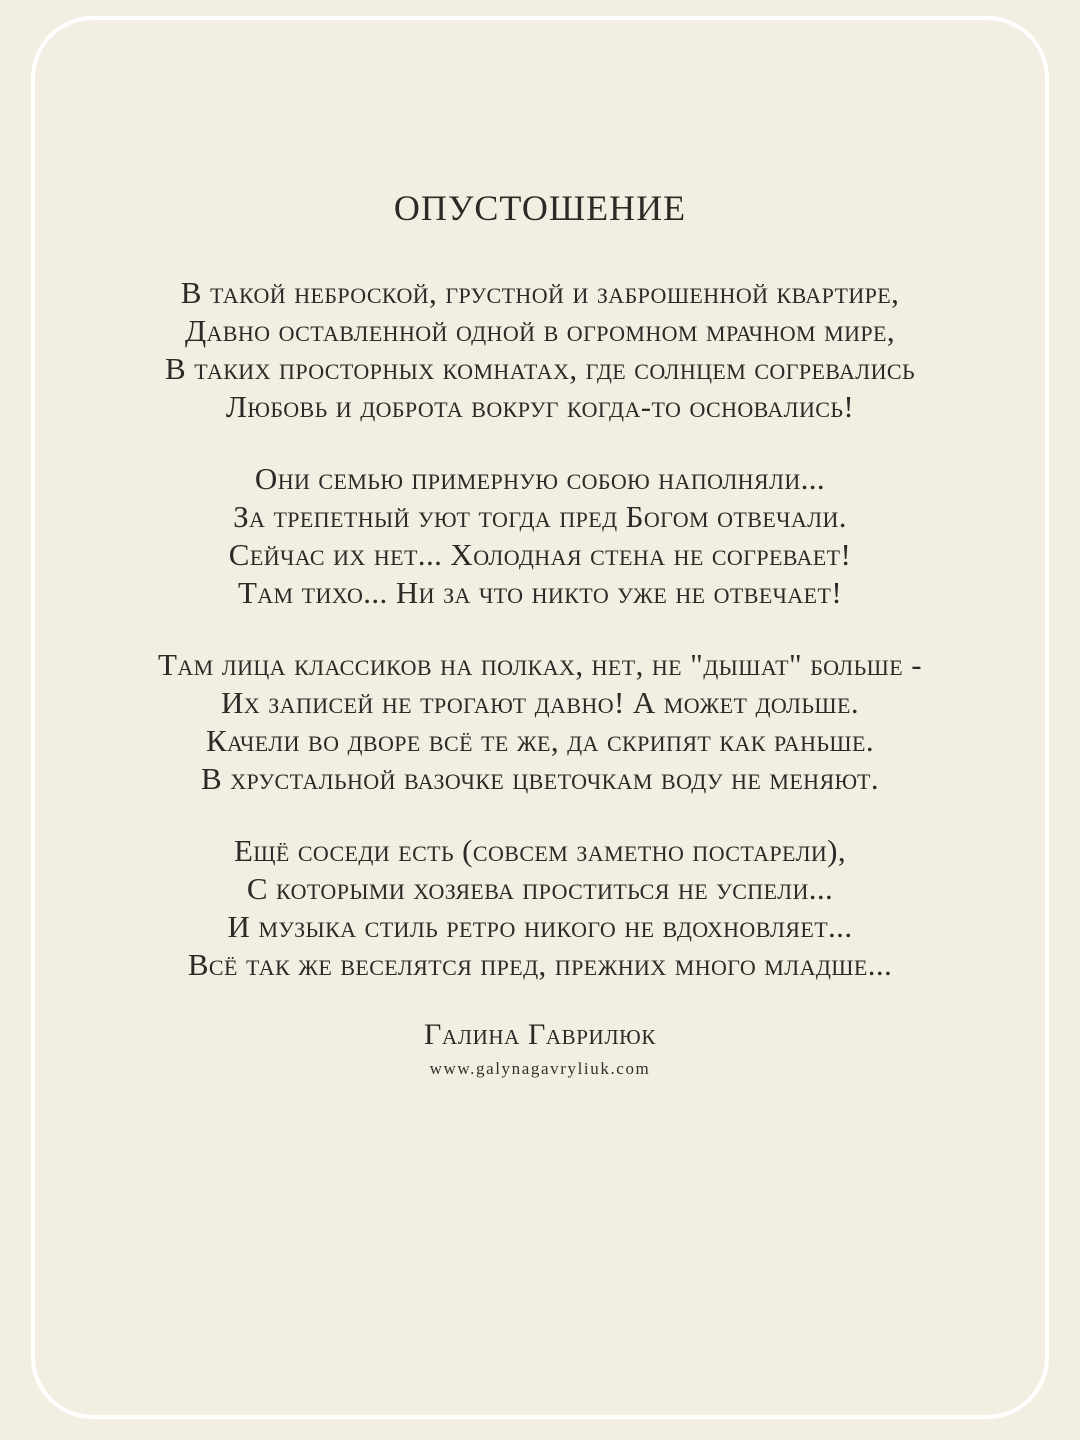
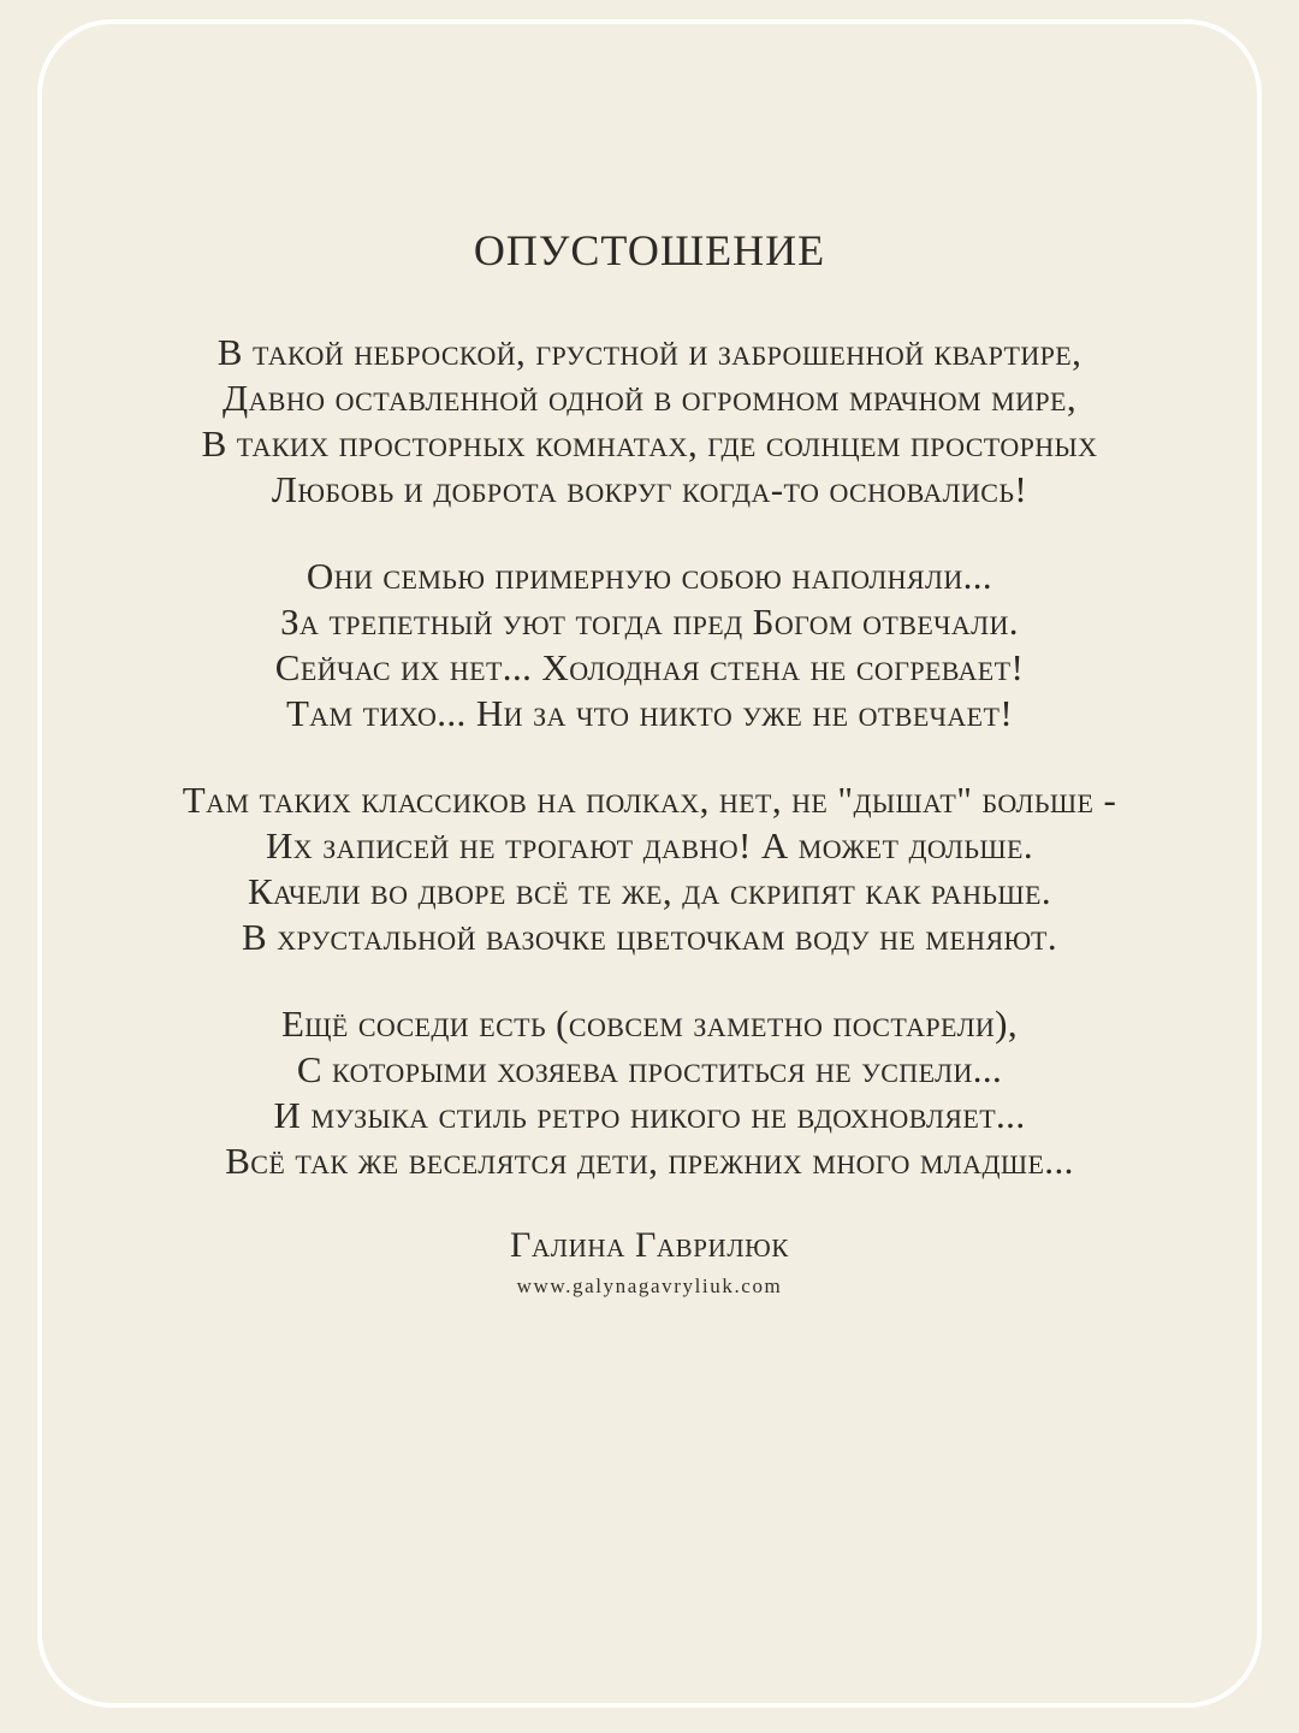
  ОПУСТОШЕНИЕ
  В такой неброской, грустной и заброшенной квартире,
  Давно оставленной одной в огромном мрачном мире,
- В таких просторных комнатах, где солнцем согревались
+ В таких просторных комнатах, где солнцем просторных
  Любовь и доброта вокруг когда-то основались!
  Они семью примерную собою наполняли...
  За трепетный уют тогда пред Богом отвечали.
  Сейчас их нет... Холодная стена не согревает!
  Там тихо... Ни за что никто уже не отвечает!
- Там лица классиков на полках, нет, не "дышат" больше -
+ Там таких классиков на полках, нет, не "дышат" больше -
  Их записей не трогают давно! А может дольше.
  Качели во дворе всё те же, да скрипят как раньше.
  В хрустальной вазочке цветочкам воду не меняют.
  Ещё соседи есть (совсем заметно постарели),
  С которыми хозяева проститься не успели...
  И музыка стиль ретро никого не вдохновляет...
- Всё так же веселятся пред, прежних много младше...
+ Всё так же веселятся дети, прежних много младше...
  Галина Гаврилюк
  www.galynagavryliuk.com
